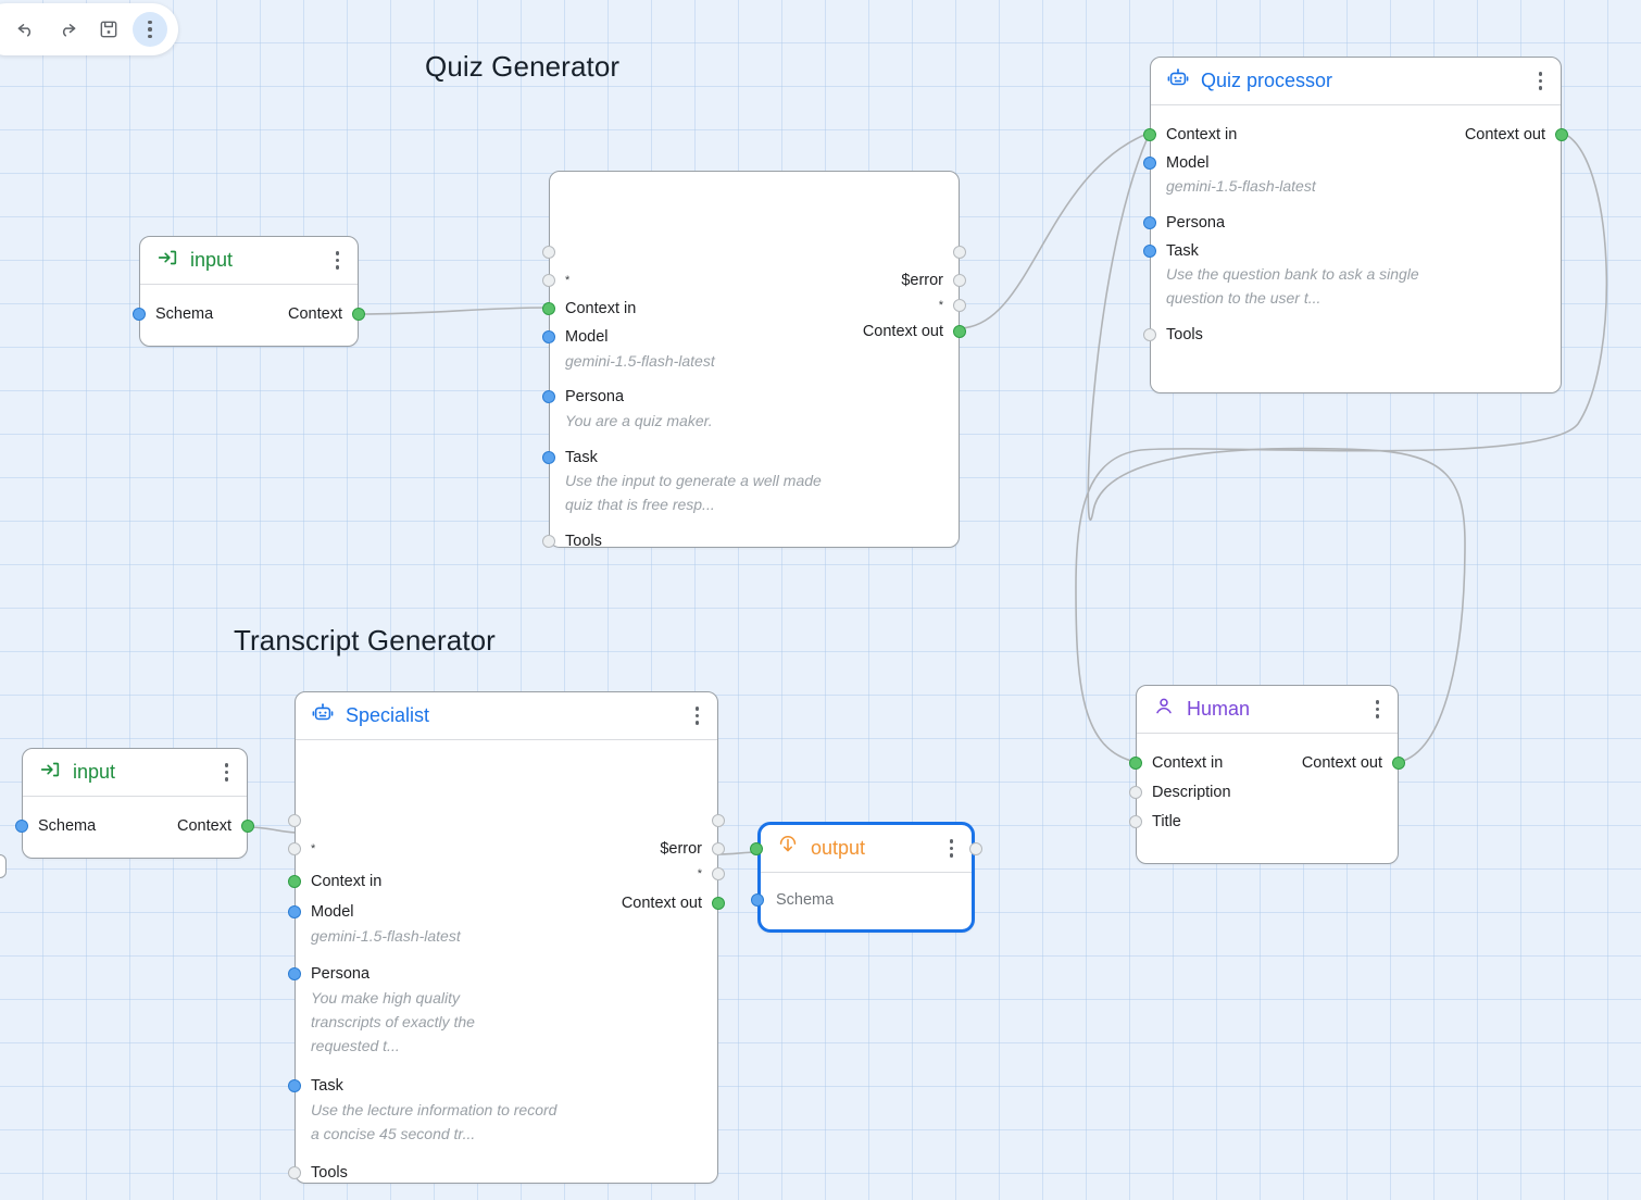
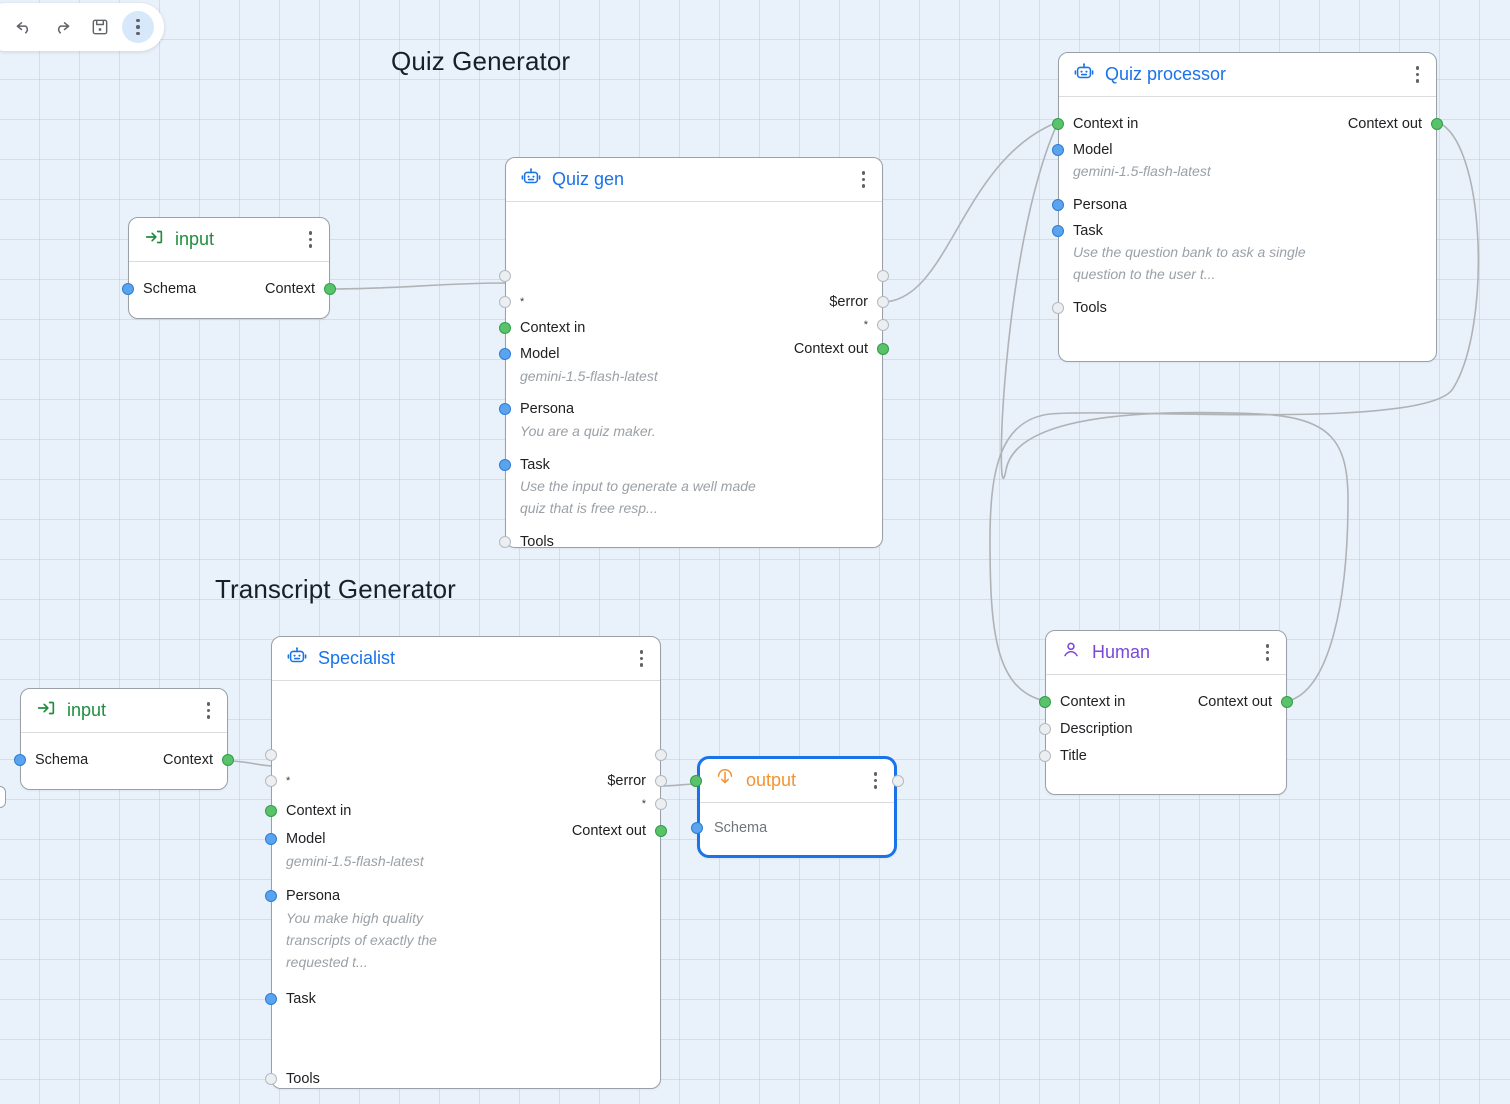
  Quiz Generator
  Transcript Generator
  input
  Schema
  Context
+ Quiz gen
  *
  Context in
  Model
  gemini-1.5-flash-latest
  Persona
  You are a quiz maker.
  Task
  Use the input to generate a well made quiz that is free resp...
  Tools
  $error
  *
  Context out
  Quiz processor
  Context in
  Model
  gemini-1.5-flash-latest
  Persona
  Task
  Use the question bank to ask a single question to the user t...
  Tools
  Context out
  input
  Schema
  Context
  Specialist
  *
  Context in
  Model
  gemini-1.5-flash-latest
  Persona
  You make high quality transcripts of exactly the requested t...
  Task
- Use the lecture information to record a concise 45 second tr...
  Tools
  $error
  *
  Context out
  output
  Schema
  Human
  Context in
  Context out
  Description
  Title
